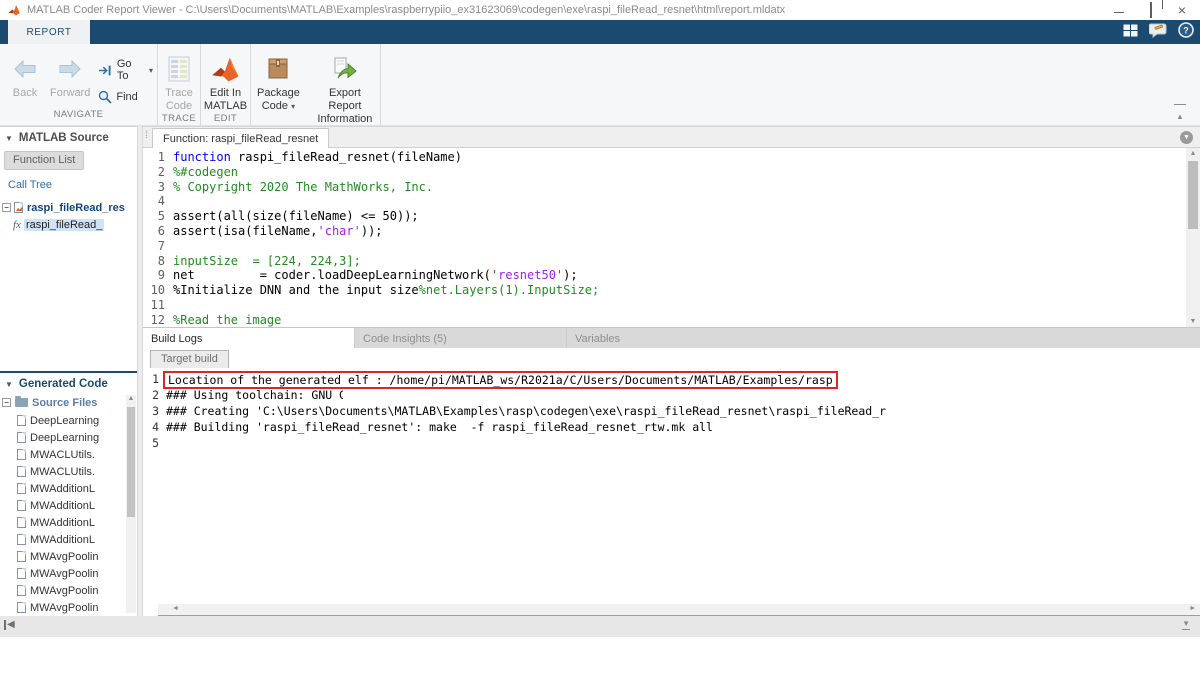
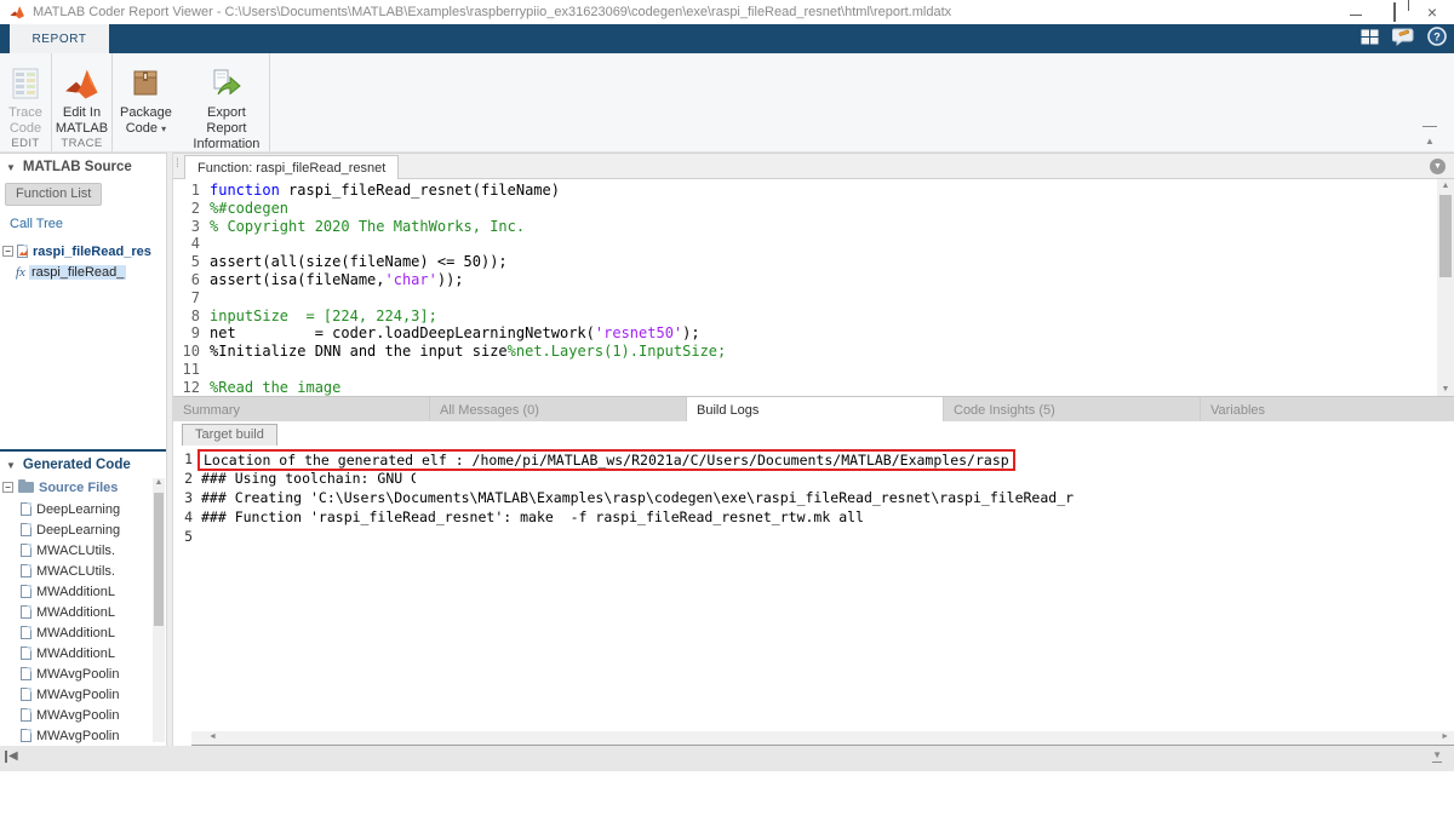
  MATLAB Coder Report Viewer - C:\Users\Documents\MATLAB\Examples\raspberrypiio_ex31623069\codegen\exe\raspi_fileRead_resnet\html\report.mldatx
  ×
  REPORT
  ?
- Back
- Forward
- Go To
- ▾
- Find
- NAVIGATE
  Trace Code
- TRACE
+ EDIT
  Edit In MATLAB
- EDIT
+ TRACE
  Package Code ▾
  Export Report Information
  ▲
  ▼
  MATLAB Source
  Function List
  Call Tree
  −
  raspi_fileRead_res
  fx
  raspi_fileRead_
  ▼
  Generated Code
  −
  Source Files
  DeepLearning
  DeepLearning
  MWACLUtils.
  MWACLUtils.
  MWAdditionL
  MWAdditionL
  MWAdditionL
  MWAdditionL
  MWAvgPoolin
  MWAvgPoolin
  MWAvgPoolin
  MWAvgPoolin
  ⁞
  Function: raspi_fileRead_resnet
  1
  function
  raspi_fileRead_resnet(fileName)
  2
  %#codegen
  3
  % Copyright 2020 The MathWorks, Inc.
  4
  5
  assert(all(size(fileName) <= 50));
  6
  assert(isa(fileName,
  'char'
  ));
  7
  8
  inputSize = [224, 224,3];
  9
  net = coder.loadDeepLearningNetwork(
  'resnet50'
  );
  10
  %Initialize DNN and the input size
  %net.Layers(1).InputSize;
  11
  12
  %Read the image
+ Summary
+ All Messages (0)
  Build Logs
  Code Insights (5)
  Variables
  Target build
  1
  Location of the generated elf : /home/pi/MATLAB_ws/R2021a/C/Users/Documents/MATLAB/Examples/rasp
  2
  3
  ### Creating 'C:\Users\Documents\MATLAB\Examples\rasp\codegen\exe\raspi_fileRead_resnet\raspi_fileRead_r
  4
- ### Building 'raspi_fileRead_resnet': make -f raspi_fileRead_resnet_rtw.mk all
+ ### Function 'raspi_fileRead_resnet': make -f raspi_fileRead_resnet_rtw.mk all
  5
  ◀
  ▼
